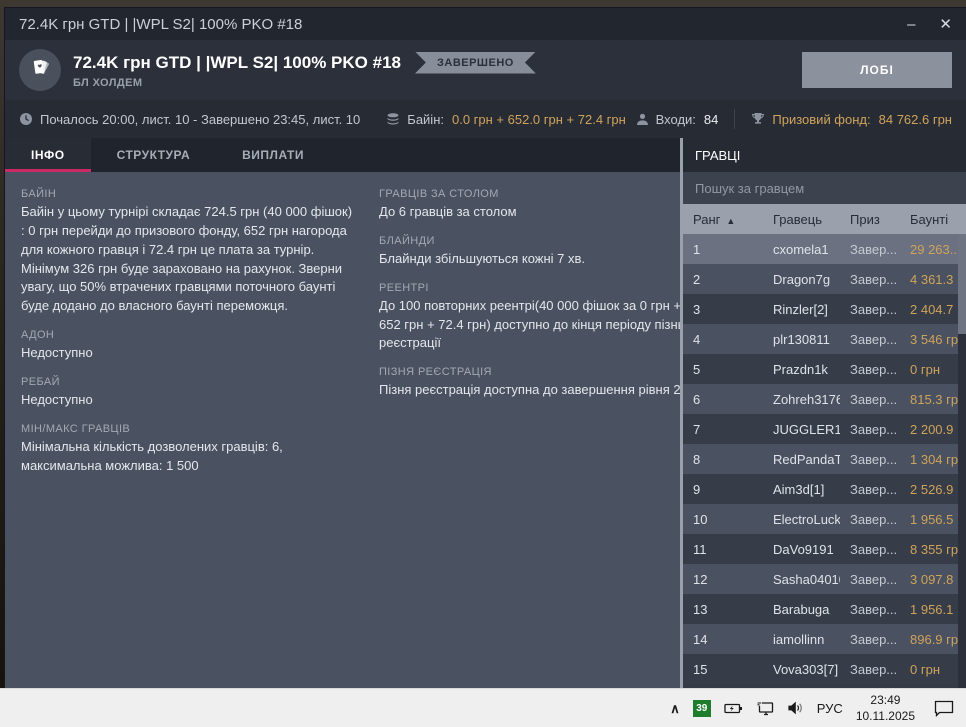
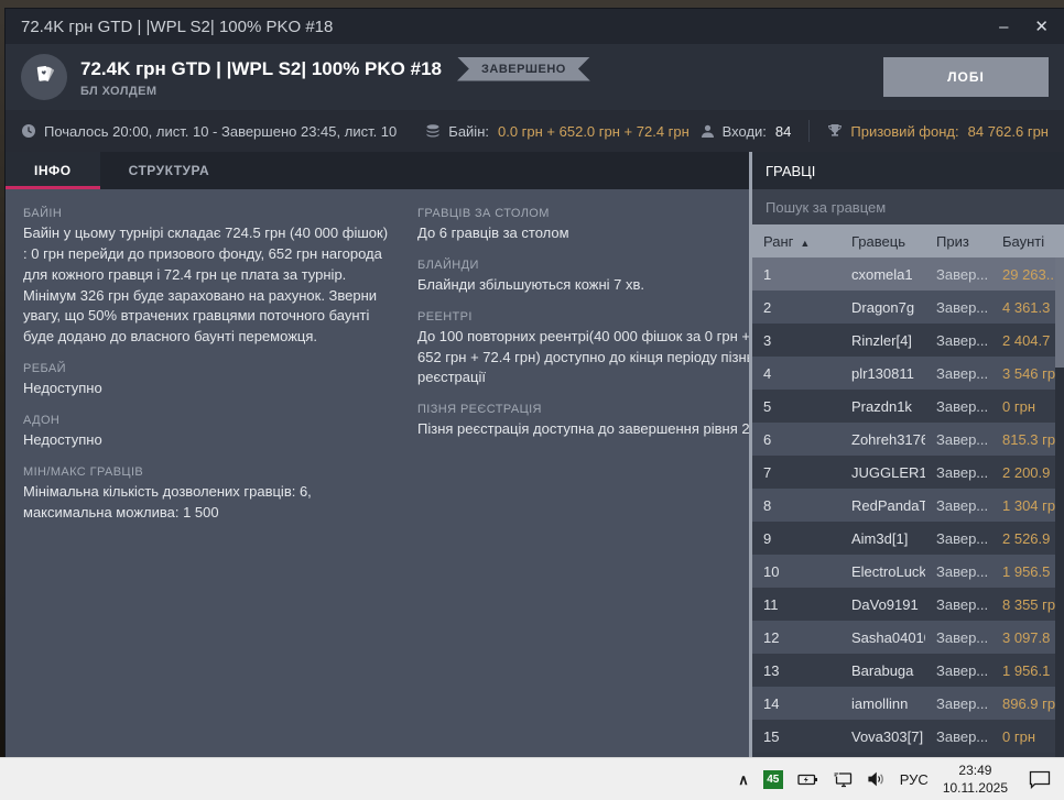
  72.4K грн GTD | |WPL S2| 100% PKO #18
  –
  ✕
  72.4K грн GTD | |WPL S2| 100% PKO #18
  ЗАВЕРШЕНО
  БЛ ХОЛДЕМ
  ЛОБІ
  Почалось 20:00, лист. 10 - Завершено 23:45, лист. 10
  Байін:
  0.0 грн + 652.0 грн + 72.4 грн
  Входи:
  84
  Призовий фонд:
  84 762.6 грн
  ІНФО
  СТРУКТУРА
- ВИПЛАТИ
  БАЙІН
  Байін у цьому турнірі складає 724.5 грн (40 000 фішок) : 0 грн перейди до призового фонду, 652 грн нагорода для кожного гравця і 72.4 грн це плата за турнір. Мінімум 326 грн буде зараховано на рахунок. Зверни увагу, що 50% втрачених гравцями поточного баунті буде додано до власного баунті переможця.
- АДОН
+ РЕБАЙ
  Недоступно
- РЕБАЙ
+ АДОН
  Недоступно
  МІН/МАКС ГРАВЦІВ
  Мінімальна кількість дозволених гравців: 6, максимальна можлива: 1 500
  ГРАВЦІВ ЗА СТОЛОМ
  До 6 гравців за столом
  БЛАЙНДИ
  Блайнди збільшуються кожні 7 хв.
  РЕЕНТРІ
  До 100 повторних реентрі(40 000 фішок за 0 грн + 652 грн + 72.4 грн) доступно до кінця періоду пізн реєстрації
  ПІЗНЯ РЕЄСТРАЦІЯ
  Пізня реєстрація доступна до завершення рівня 2
  ГРАВЦІ
  Пошук за гравцем
  Ранг ▲
  Гравець
  Приз
  Баунті
  1
  cxomela1
  Завер...
  29 263..
  2
  Dragon7g
  Завер...
  3
- Rinzler[2]
+ Rinzler[4]
  Завер...
  4
  plr130811
  Завер...
  3 546 гр
  5
  Prazdn1k
  Завер...
  0 грн
  6
  Zohreh3176
  Завер...
  815.3 гр
  7
  JUGGLER1
  Завер...
  8
  Завер...
  1 304 гр
  9
  Aim3d[1]
  Завер...
  10
  ElectroLuck
  Завер...
  11
  DaVo9191
  Завер...
  8 355 гр
  12
  Sasha0401
  Завер...
  13
  Barabuga
  Завер...
  14
  iamollinn
  Завер...
  896.9 гр
  15
  Vova303[7]
  Завер...
  0 грн
  ∧
- 39
+ 45
  РУС
  23:49
  10.11.2025
